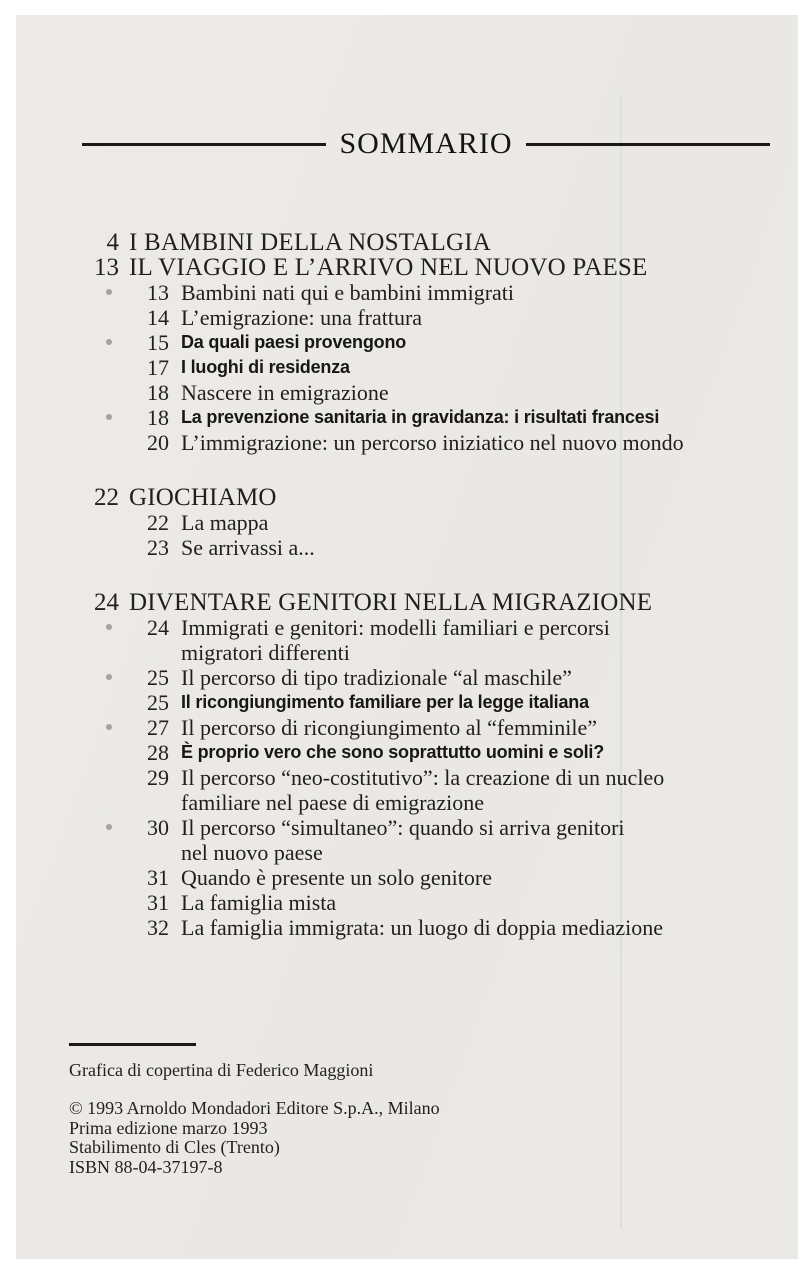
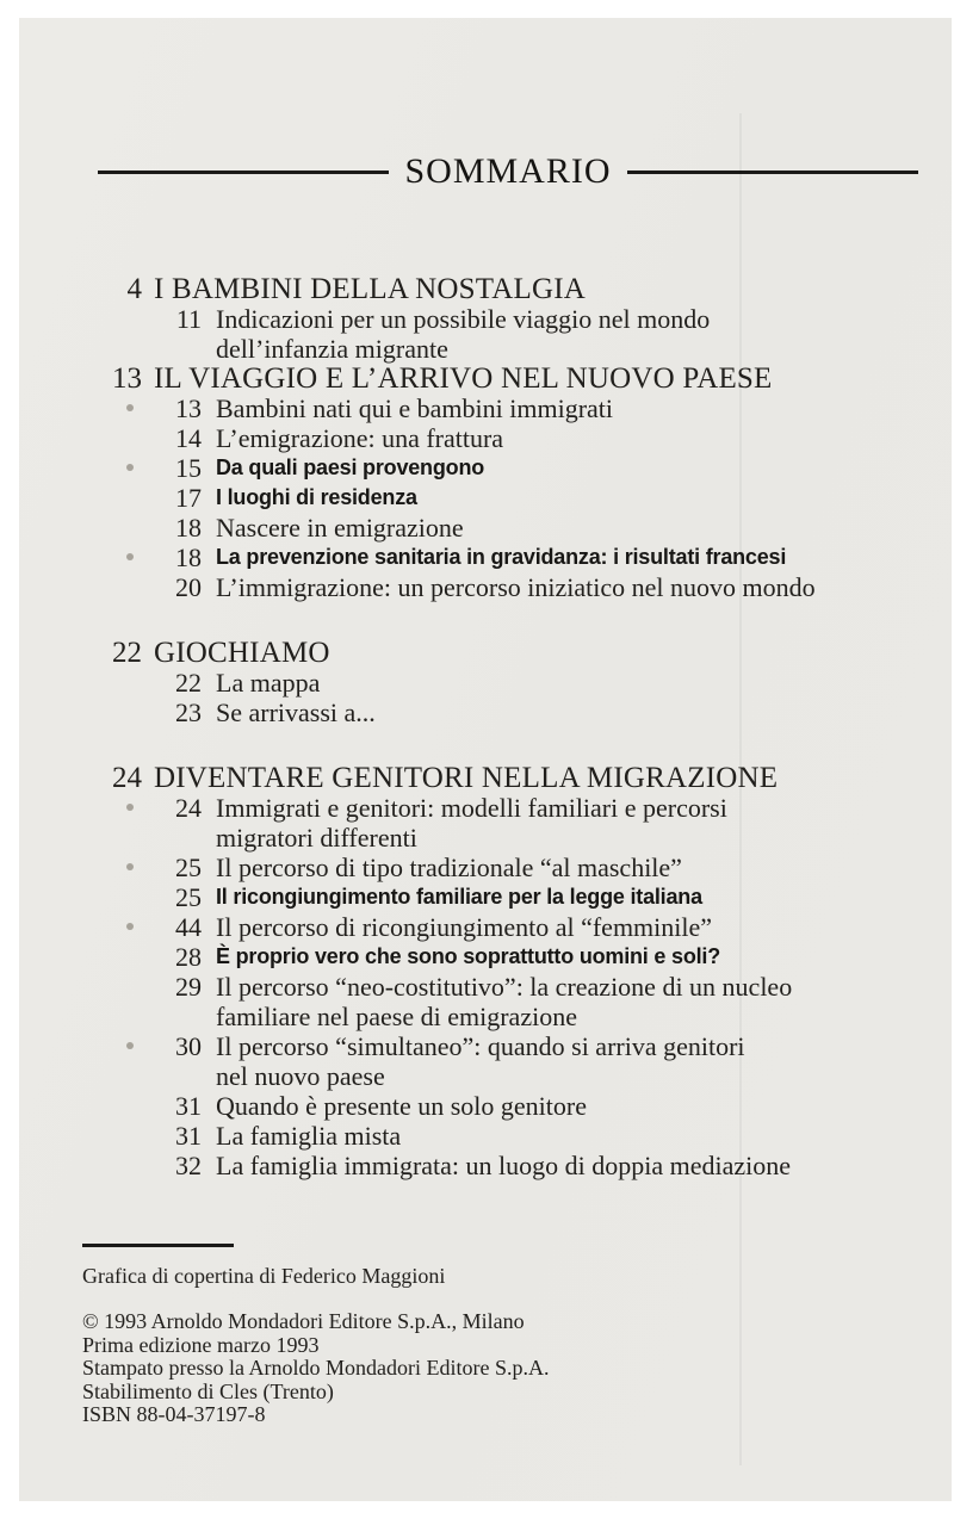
  SOMMARIO
  4
  I BAMBINI DELLA NOSTALGIA
+ 11
+ Indicazioni per un possibile viaggio nel mondo
+ dell’infanzia migrante
  13
  IL VIAGGIO E L’ARRIVO NEL NUOVO PAESE
  13
  Bambini nati qui e bambini immigrati
  14
  L’emigrazione: una frattura
  15
  Da quali paesi provengono
  17
  I luoghi di residenza
  18
  Nascere in emigrazione
  18
  La prevenzione sanitaria in gravidanza: i risultati francesi
  20
  L’immigrazione: un percorso iniziatico nel nuovo mondo
  22
  GIOCHIAMO
  22
  La mappa
  23
  Se arrivassi a...
  24
  DIVENTARE GENITORI NELLA MIGRAZIONE
  24
  Immigrati e genitori: modelli familiari e percorsi
  migratori differenti
  25
  Il percorso di tipo tradizionale “al maschile”
  25
  Il ricongiungimento familiare per la legge italiana
- 27
+ 44
  Il percorso di ricongiungimento al “femminile”
  28
  È proprio vero che sono soprattutto uomini e soli?
  29
  Il percorso “neo-costitutivo”: la creazione di un nucleo
  familiare nel paese di emigrazione
  30
  Il percorso “simultaneo”: quando si arriva genitori
  nel nuovo paese
  31
  Quando è presente un solo genitore
  31
  La famiglia mista
  32
  La famiglia immigrata: un luogo di doppia mediazione
  Grafica di copertina di Federico Maggioni
  © 1993 Arnoldo Mondadori Editore S.p.A., Milano
  Prima edizione marzo 1993
+ Stampato presso la Arnoldo Mondadori Editore S.p.A.
  Stabilimento di Cles (Trento)
  ISBN 88-04-37197-8
